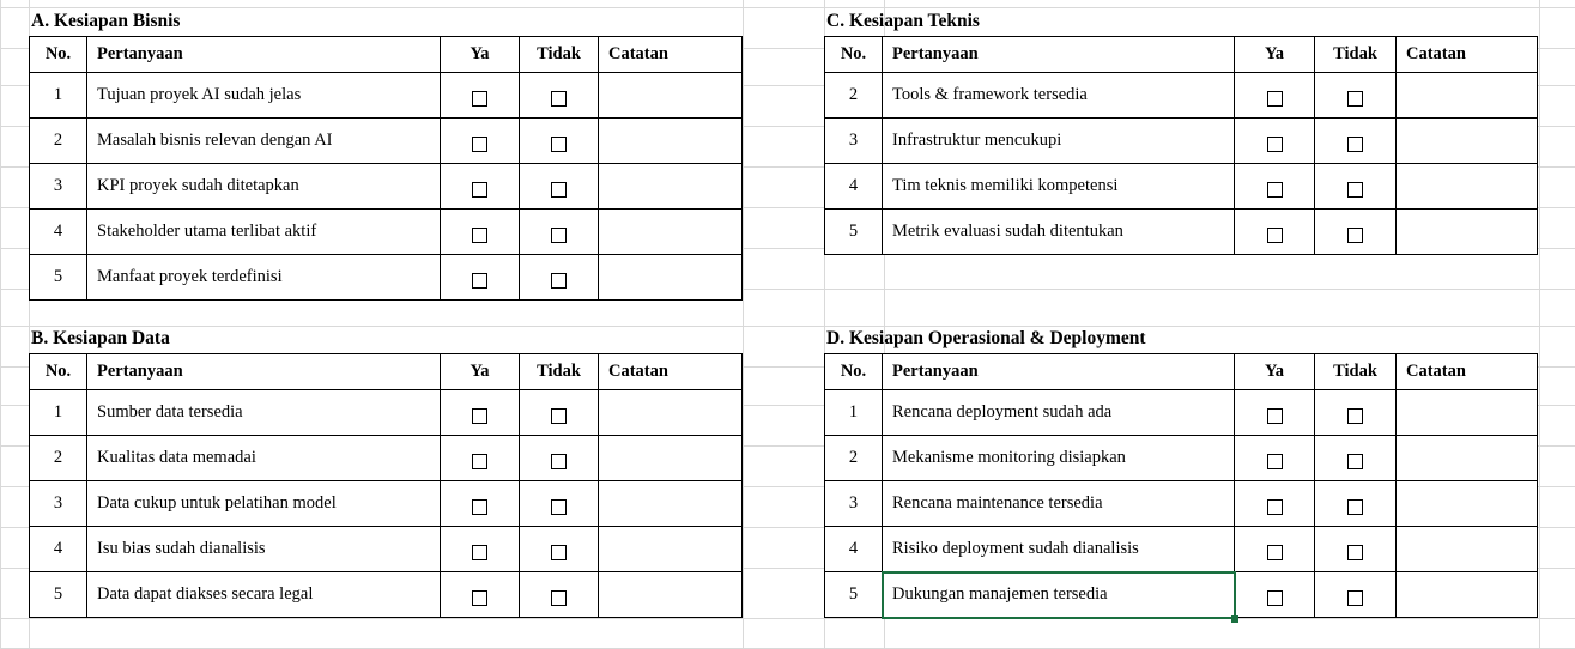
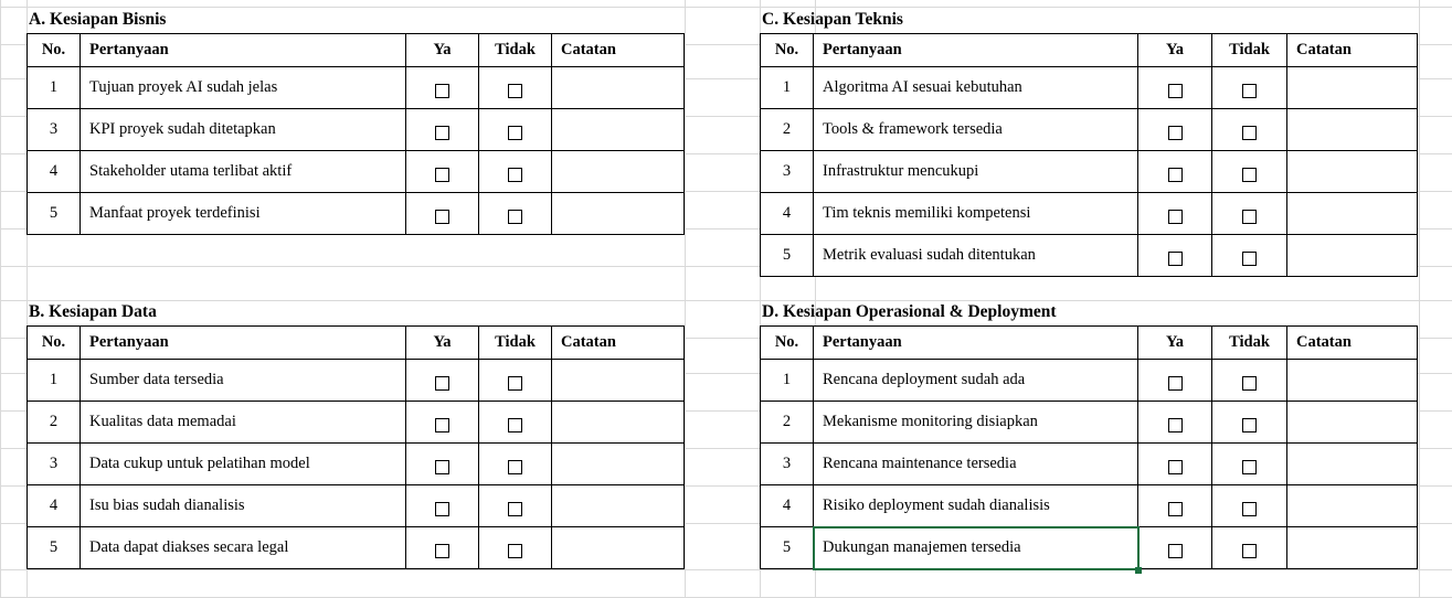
  A. Kesiapan Bisnis
  No.	Pertanyaan	Ya	Tidak	Catatan
  1	Tujuan proyek AI sudah jelas
- 2	Masalah bisnis relevan dengan AI
  3	KPI proyek sudah ditetapkan
  4	Stakeholder utama terlibat aktif
  5	Manfaat proyek terdefinisi
  B. Kesiapan Data
  No.	Pertanyaan	Ya	Tidak	Catatan
  1	Sumber data tersedia
  2	Kualitas data memadai
  3	Data cukup untuk pelatihan model
  4	Isu bias sudah dianalisis
  5	Data dapat diakses secara legal
  C. Kesiapan Teknis
  No.	Pertanyaan	Ya	Tidak	Catatan
+ 1	Algoritma AI sesuai kebutuhan
  2	Tools & framework tersedia
  3	Infrastruktur mencukupi
  4	Tim teknis memiliki kompetensi
  5	Metrik evaluasi sudah ditentukan
  D. Kesiapan Operasional & Deployment
  No.	Pertanyaan	Ya	Tidak	Catatan
  1	Rencana deployment sudah ada
  2	Mekanisme monitoring disiapkan
  3	Rencana maintenance tersedia
  4	Risiko deployment sudah dianalisis
  5	Dukungan manajemen tersedia
